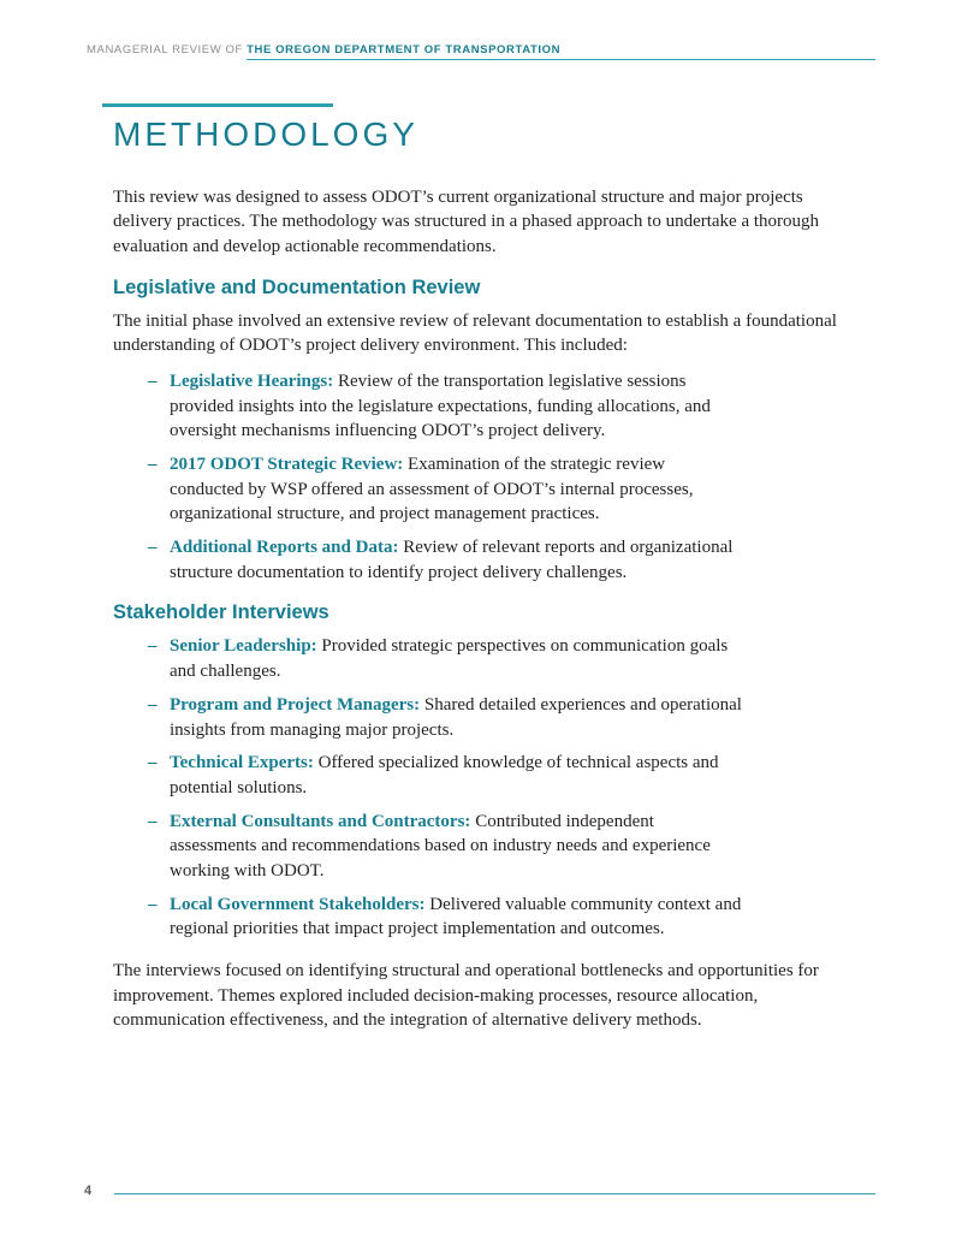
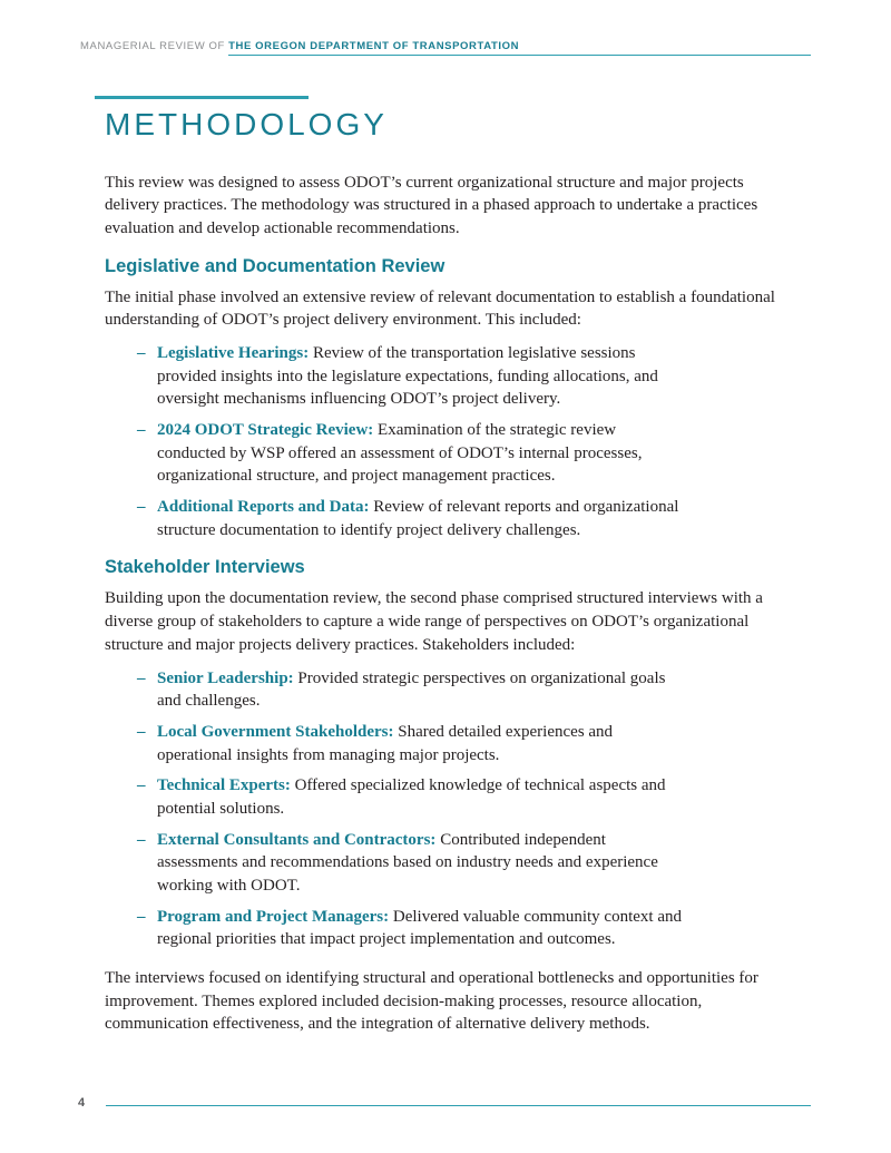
  MANAGERIAL REVIEW OF
  THE OREGON DEPARTMENT OF TRANSPORTATION
  METHODOLOGY
- This review was designed to assess ODOT’s current organizational structure and major projects delivery practices. The methodology was structured in a phased approach to undertake a thorough evaluation and develop actionable recommendations.
+ This review was designed to assess ODOT’s current organizational structure and major projects delivery practices. The methodology was structured in a phased approach to undertake a practices evaluation and develop actionable recommendations.
  Legislative and Documentation Review
  The initial phase involved an extensive review of relevant documentation to establish a foundational understanding of ODOT’s project delivery environment. This included:
  –
  Legislative Hearings: Review of the transportation legislative sessions provided insights into the legislature expectations, funding allocations, and oversight mechanisms influencing ODOT’s project delivery.
  –
- 2017 ODOT Strategic Review: Examination of the strategic review conducted by WSP offered an assessment of ODOT’s internal processes, organizational structure, and project management practices.
+ 2024 ODOT Strategic Review: Examination of the strategic review conducted by WSP offered an assessment of ODOT’s internal processes, organizational structure, and project management practices.
  –
  Additional Reports and Data: Review of relevant reports and organizational structure documentation to identify project delivery challenges.
  Stakeholder Interviews
+ Building upon the documentation review, the second phase comprised structured interviews with a diverse group of stakeholders to capture a wide range of perspectives on ODOT’s organizational structure and major projects delivery practices. Stakeholders included:
  –
- Senior Leadership: Provided strategic perspectives on communication goals and challenges.
+ Senior Leadership: Provided strategic perspectives on organizational goals and challenges.
  –
- Program and Project Managers: Shared detailed experiences and operational insights from managing major projects.
+ Local Government Stakeholders: Shared detailed experiences and operational insights from managing major projects.
  –
  Technical Experts: Offered specialized knowledge of technical aspects and potential solutions.
  –
  External Consultants and Contractors: Contributed independent assessments and recommendations based on industry needs and experience working with ODOT.
  –
- Local Government Stakeholders: Delivered valuable community context and regional priorities that impact project implementation and outcomes.
+ Program and Project Managers: Delivered valuable community context and regional priorities that impact project implementation and outcomes.
  The interviews focused on identifying structural and operational bottlenecks and opportunities for improvement. Themes explored included decision-making processes, resource allocation, communication effectiveness, and the integration of alternative delivery methods.
  4
